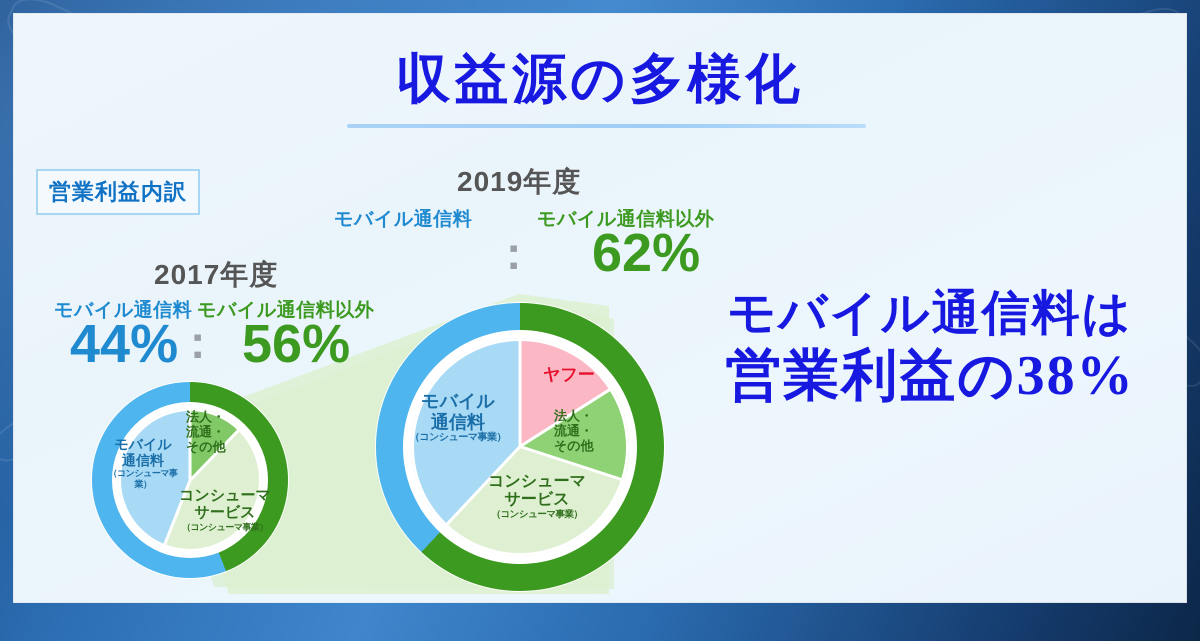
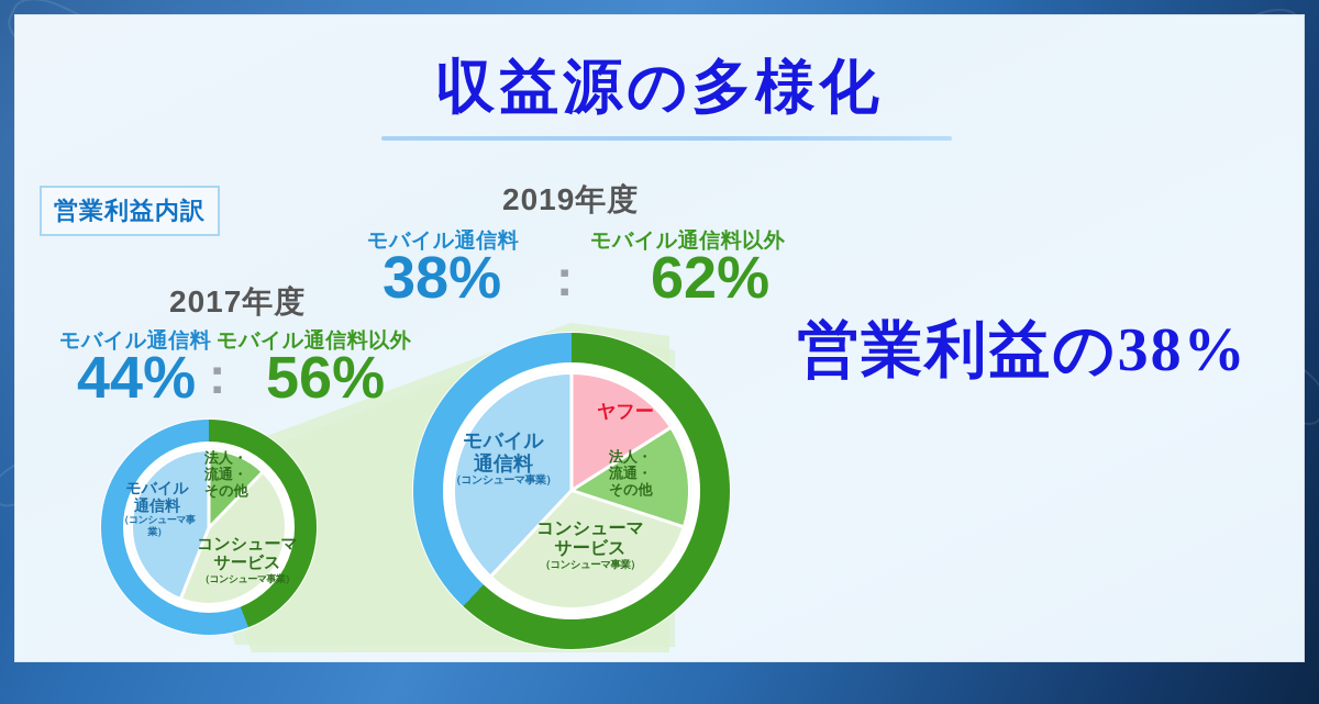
  収益源の多様化
  営業利益内訳
  2017年度
  モバイル通信料
  モバイル通信料以外
  44%
  :
  56%
  2019年度
  モバイル通信料
  モバイル通信料以外
+ 38%
  :
  62%
  モバイル
  通信料
  （コンシューマ事業）
  法人・
  流通・
  その他
  コンシューマ
  サービス
  （コンシューマ事業）
  モバイル
  通信料
  （コンシューマ事業）
  ヤフー
  法人・
  流通・
  その他
  コンシューマ
  サービス
  （コンシューマ事業）
- モバイル通信料は
  営業利益の38%
